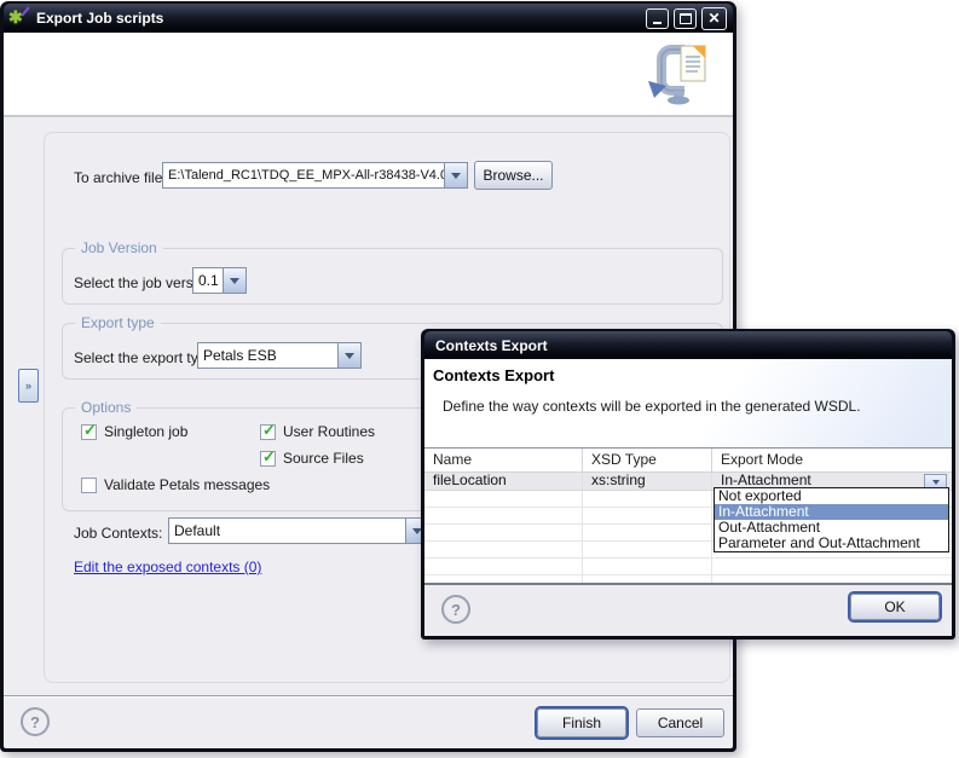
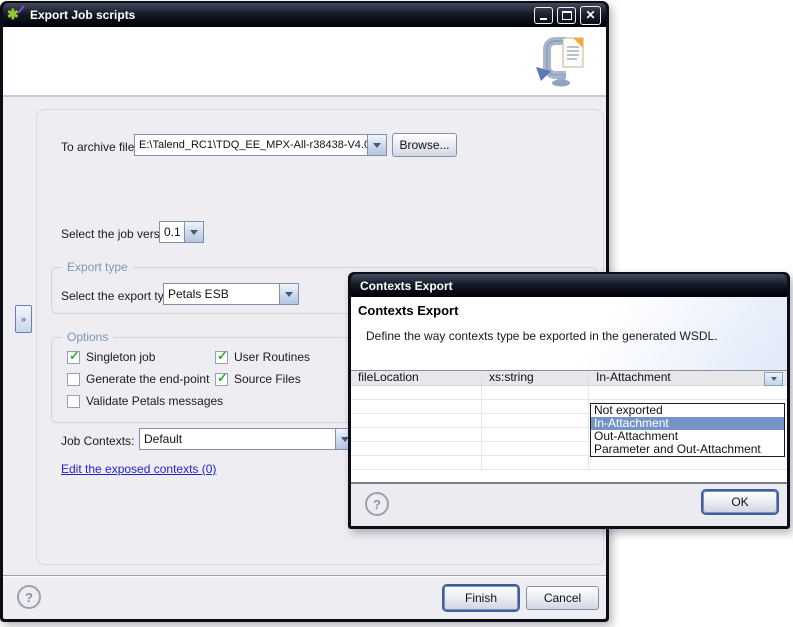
  ✱
  Export Job scripts
  ✕
  »
  To archive file
  E:\Talend_RC1\TDQ_EE_MPX-All-r38438-V4.
  Browse...
- Job Version
  Select the job vers
  0.1
  Export type
  Select the export ty
  Petals ESB
  Options
  ✓
  Singleton job
  ✓
  User Routines
+ Generate the end-point
  ✓
  Source Files
  Validate Petals messages
  Job Contexts:
  Default
  Edit the exposed contexts (0)
  ?
  Finish
  Cancel
  Contexts Export
  Contexts Export
- Define the way contexts will be exported in the generated WSDL.
+ Define the way contexts type be exported in the generated WSDL.
- Name
- XSD Type
- Export Mode
  fileLocation
  xs:string
  In-Attachment
  Not exported
  In-Attachment
  Out-Attachment
  Parameter and Out-Attachment
  ?
  OK
